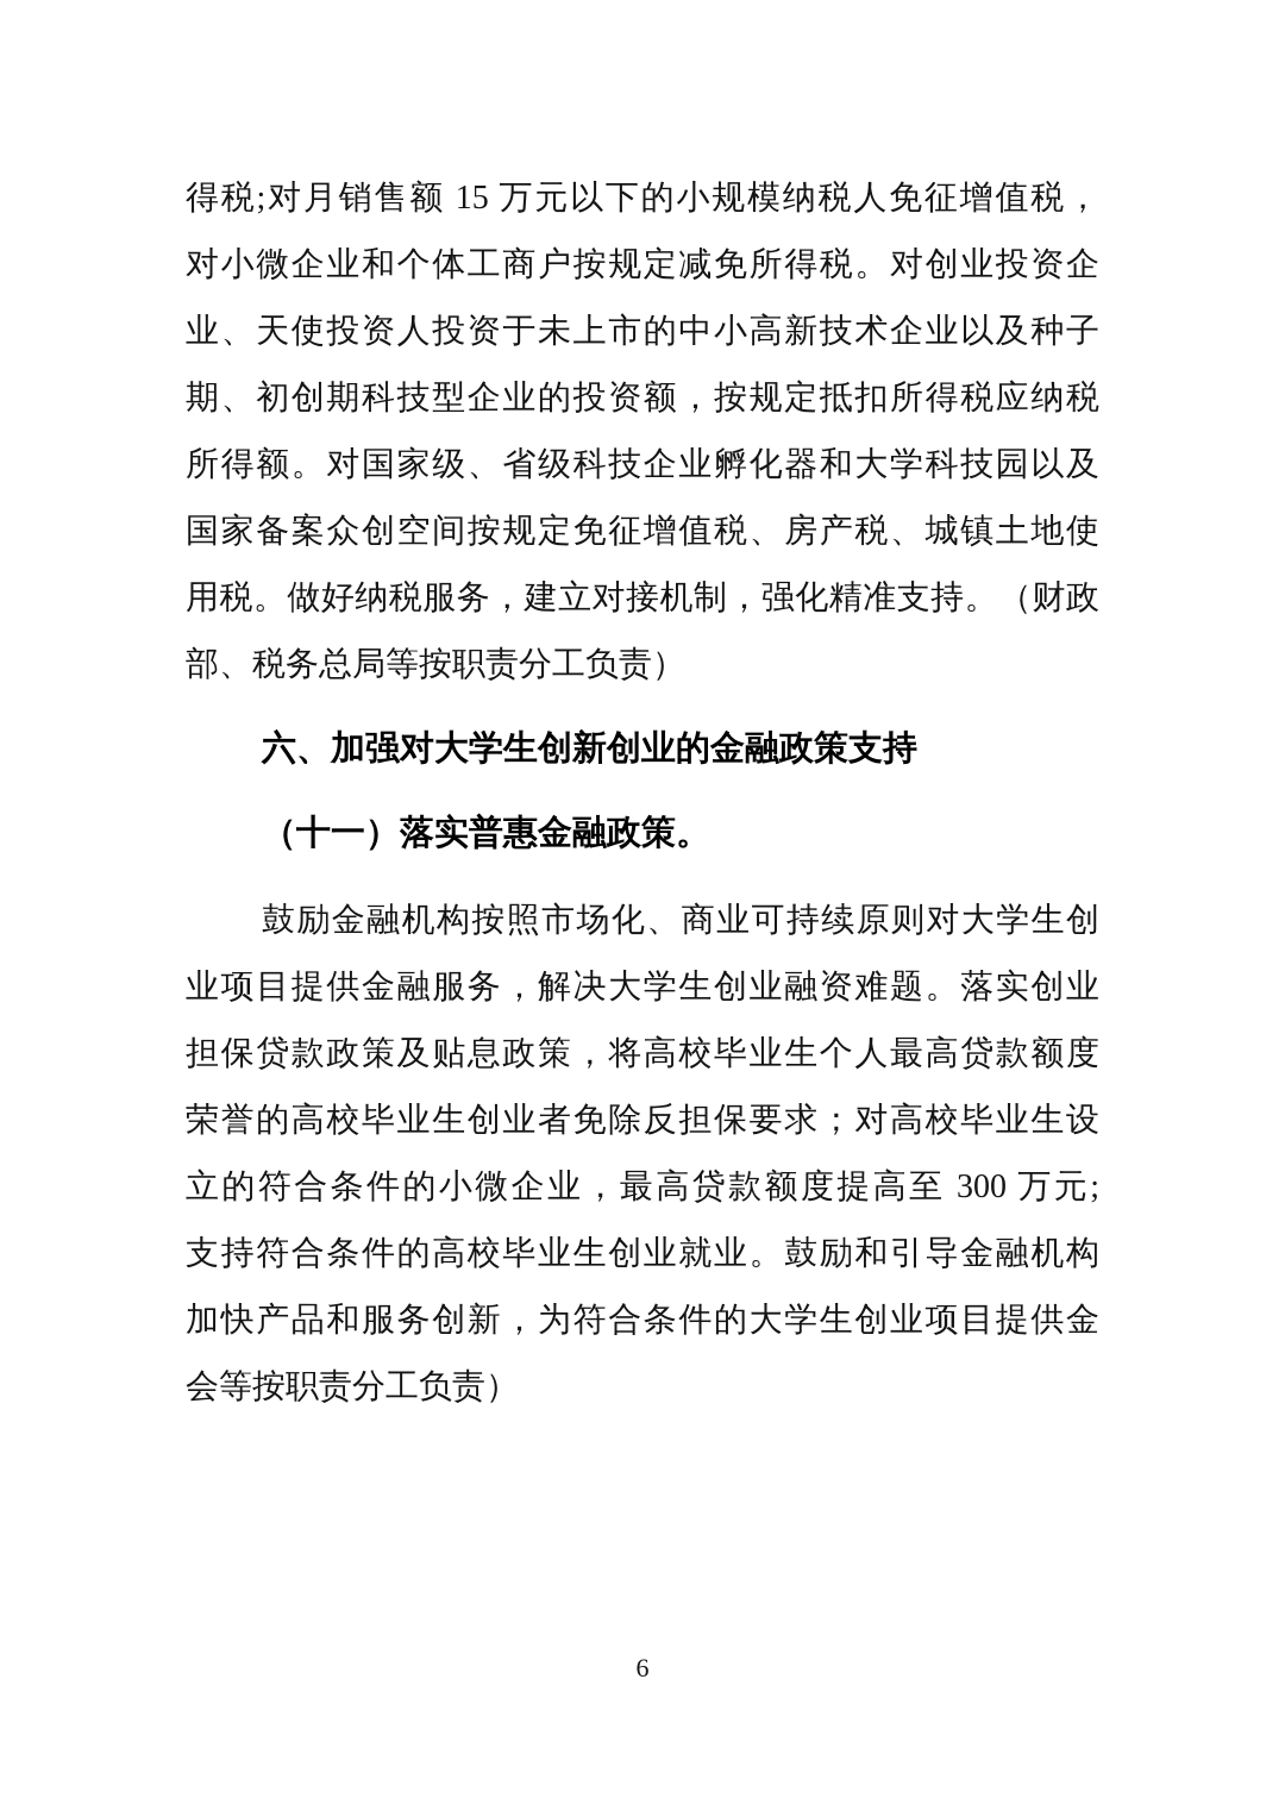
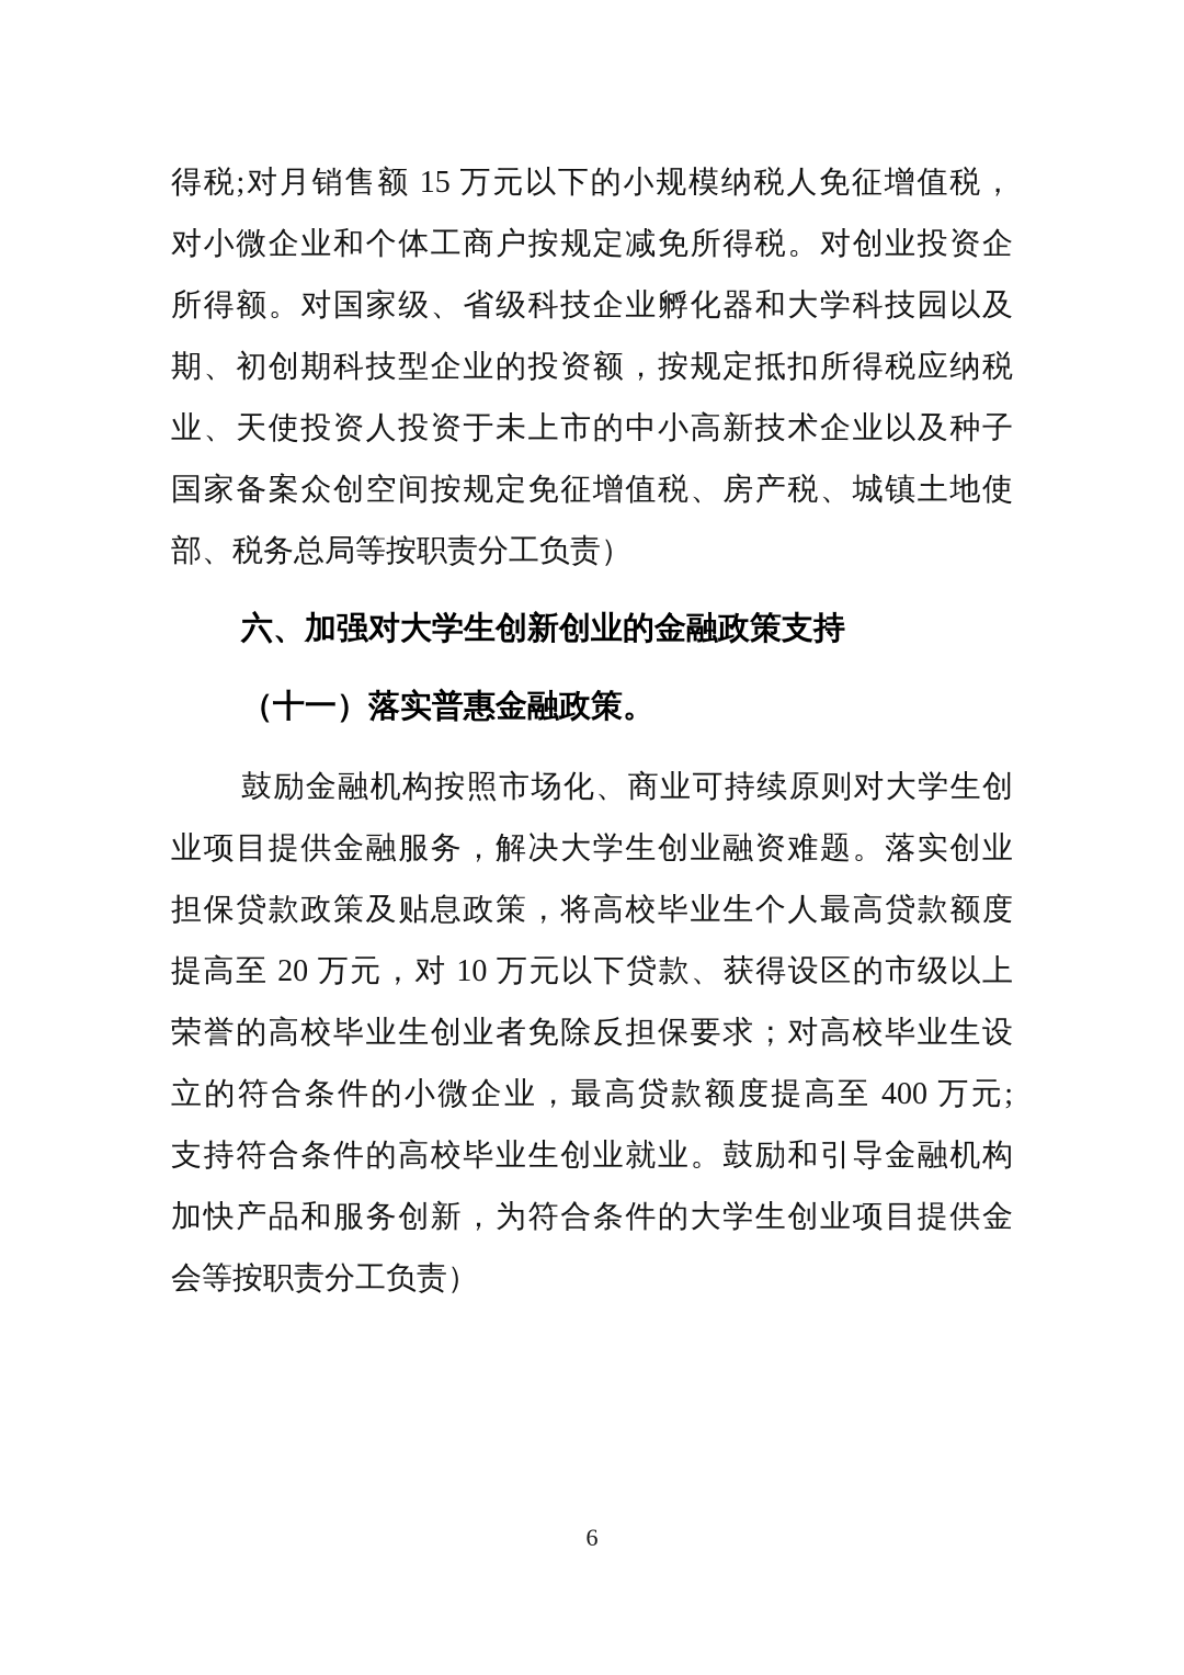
  得税;对月销售额 15 万元以下的小规模纳税人免征增值税，
  对小微企业和个体工商户按规定减免所得税。对创业投资企
- 业、天使投资人投资于未上市的中小高新技术企业以及种子
+ 所得额。对国家级、省级科技企业孵化器和大学科技园以及
  期、初创期科技型企业的投资额，按规定抵扣所得税应纳税
- 所得额。对国家级、省级科技企业孵化器和大学科技园以及
+ 业、天使投资人投资于未上市的中小高新技术企业以及种子
  国家备案众创空间按规定免征增值税、房产税、城镇土地使
- 用税。做好纳税服务，建立对接机制，强化精准支持。（财政
  部、税务总局等按职责分工负责）
  六、加强对大学生创新创业的金融政策支持
  （十一）落实普惠金融政策。
  鼓励金融机构按照市场化、商业可持续原则对大学生创
  业项目提供金融服务，解决大学生创业融资难题。落实创业
  担保贷款政策及贴息政策，将高校毕业生个人最高贷款额度
+ 提高至 20 万元，对 10 万元以下贷款、获得设区的市级以上
  荣誉的高校毕业生创业者免除反担保要求；对高校毕业生设
- 立的符合条件的小微企业，最高贷款额度提高至 300 万元;
+ 立的符合条件的小微企业，最高贷款额度提高至 400 万元;
  支持符合条件的高校毕业生创业就业。鼓励和引导金融机构
  加快产品和服务创新，为符合条件的大学生创业项目提供金
  会等按职责分工负责）
  6
